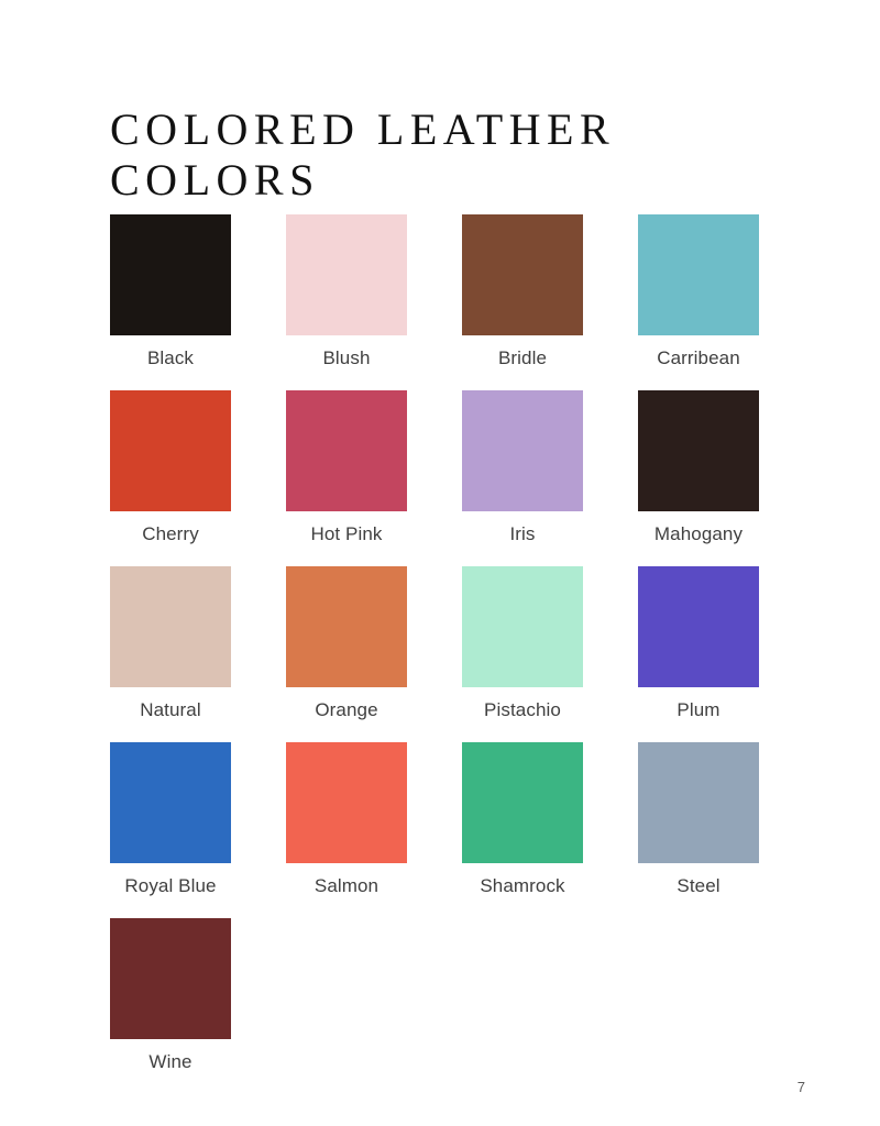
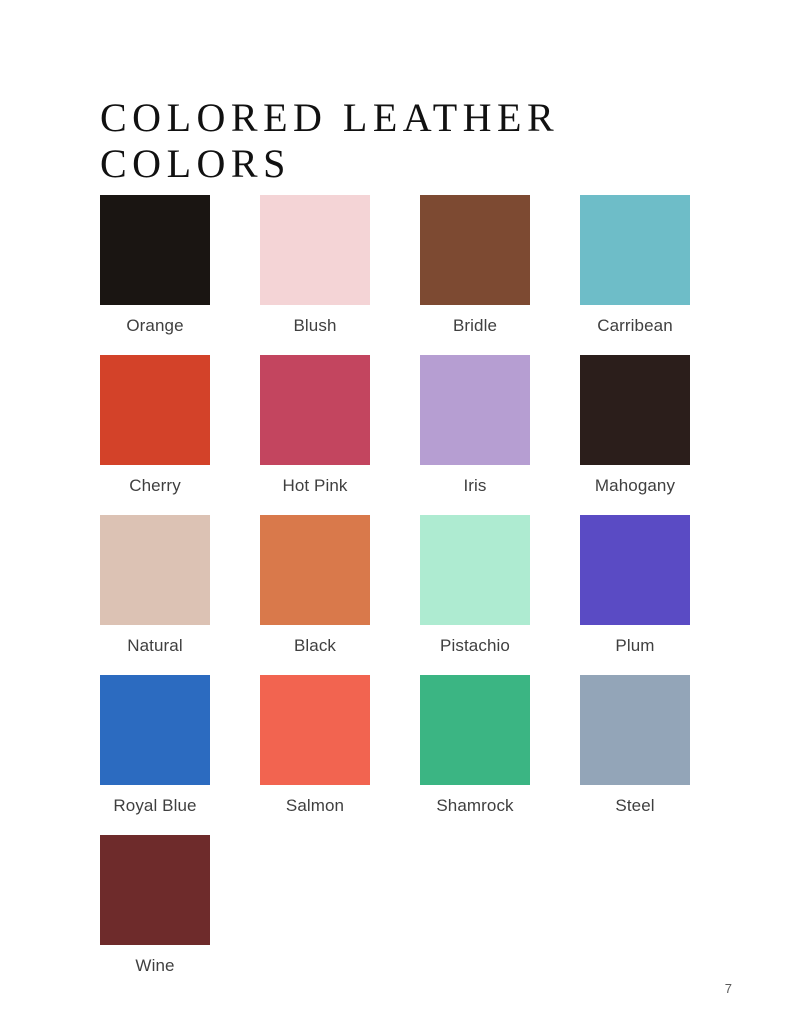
  COLORED LEATHER
  COLORS
- Black
+ Orange
  Blush
  Bridle
  Carribean
  Cherry
  Hot Pink
  Iris
  Mahogany
  Natural
- Orange
+ Black
  Pistachio
  Plum
  Royal Blue
  Salmon
  Shamrock
  Steel
  Wine
  7
